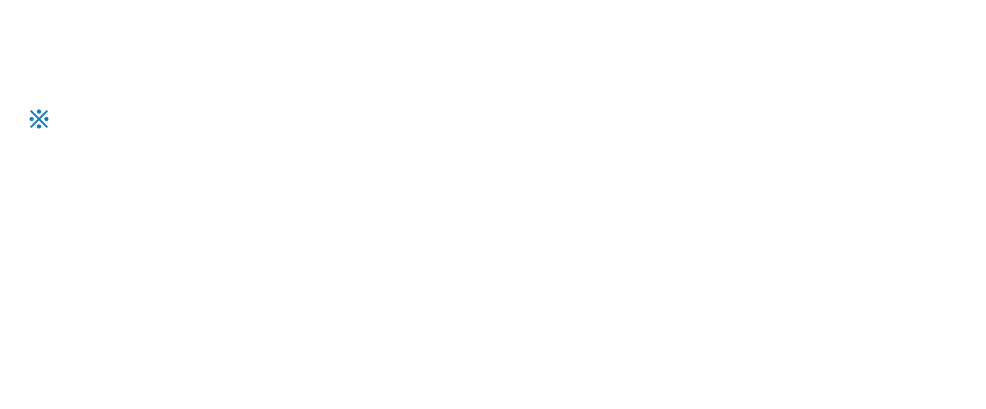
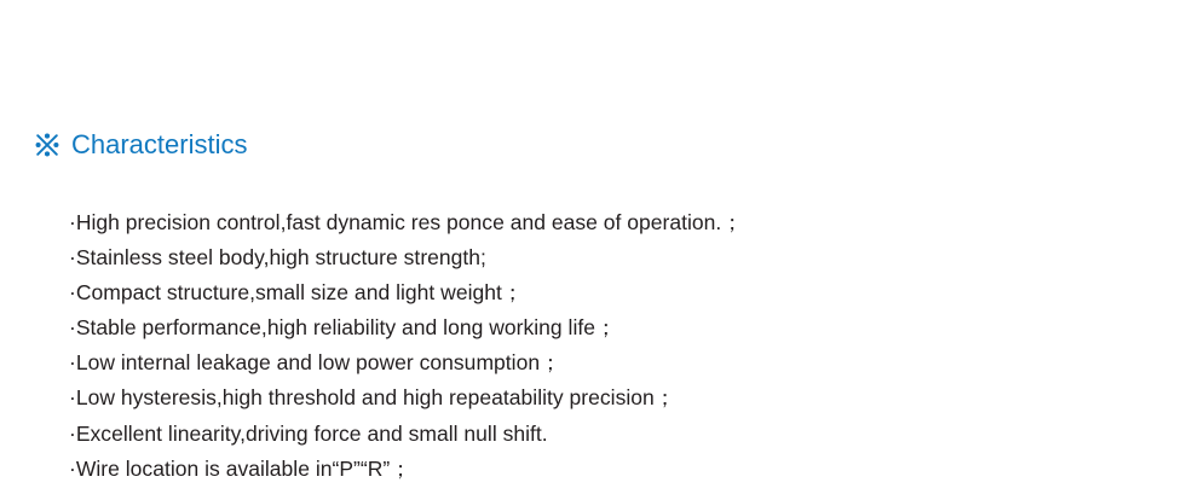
+ Characteristics
+ ·High precision control,fast dynamic res ponce and ease of operation.；
+ ·Stainless steel body,high structure strength;
+ ·Compact structure,small size and light weight；
+ ·Stable performance,high reliability and long working life；
+ ·Low internal leakage and low power consumption；
+ ·Low hysteresis,high threshold and high repeatability precision；
+ ·Excellent linearity,driving force and small null shift.
+ ·Wire location is available in“P”“R”；
